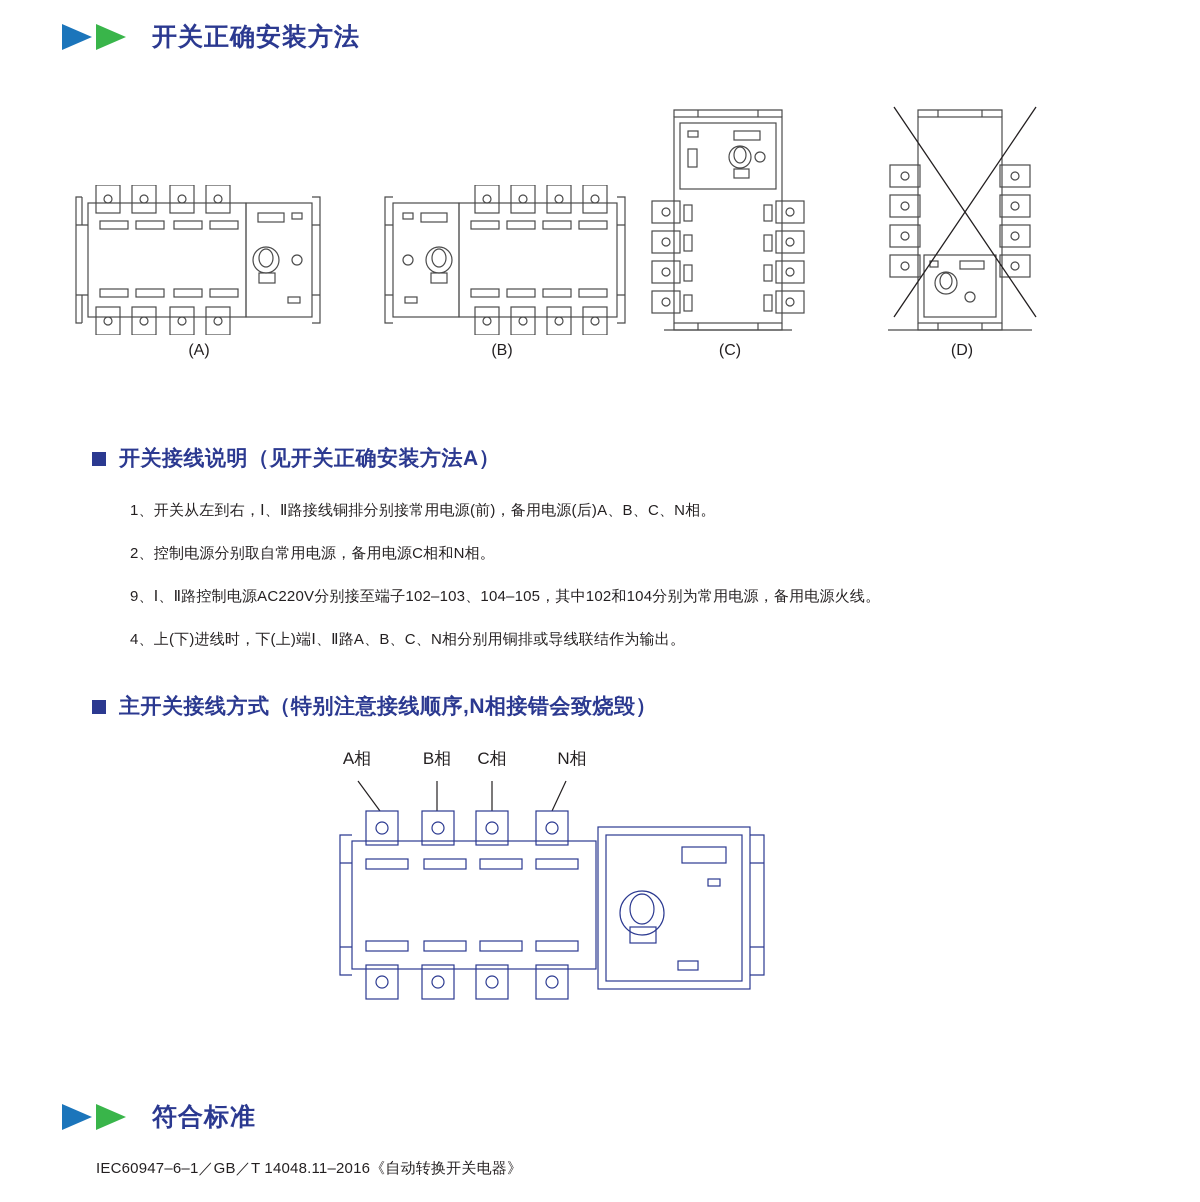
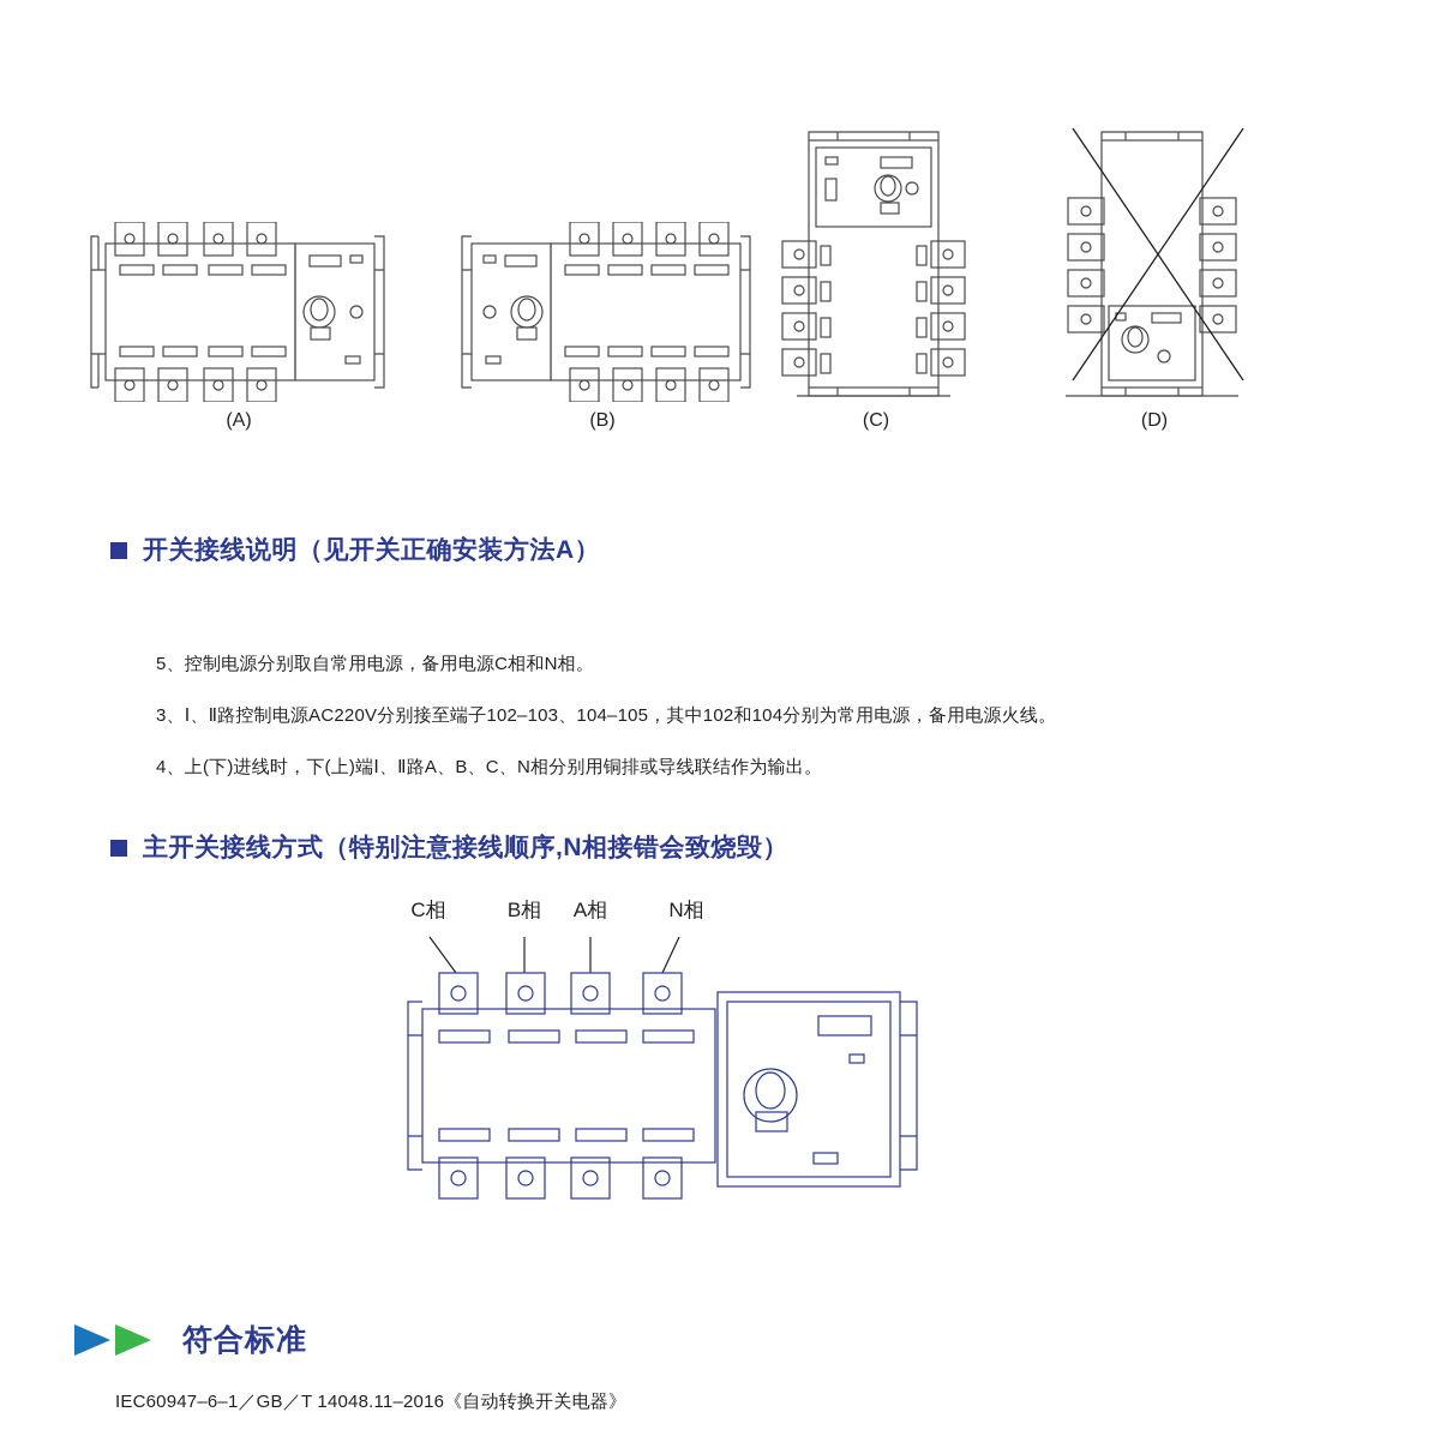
- 开关正确安装方法
  (A)
  (B)
  (C)
  (D)
  开关接线说明（见开关正确安装方法A）
- 1、开关从左到右，Ⅰ、Ⅱ路接线铜排分别接常用电源(前)，备用电源(后)A、B、C、N相。
- 2、控制电源分别取自常用电源，备用电源C相和N相。
+ 5、控制电源分别取自常用电源，备用电源C相和N相。
- 9、Ⅰ、Ⅱ路控制电源AC220V分别接至端子102–103、104–105，其中102和104分别为常用电源，备用电源火线。
+ 3、Ⅰ、Ⅱ路控制电源AC220V分别接至端子102–103、104–105，其中102和104分别为常用电源，备用电源火线。
  4、上(下)进线时，下(上)端Ⅰ、Ⅱ路A、B、C、N相分别用铜排或导线联结作为输出。
  主开关接线方式（特别注意接线顺序,N相接错会致烧毁）
- A相
+ C相
  B相
- C相
+ A相
  N相
  符合标准
  IEC60947–6–1／GB／T 14048.11–2016《自动转换开关电器》
